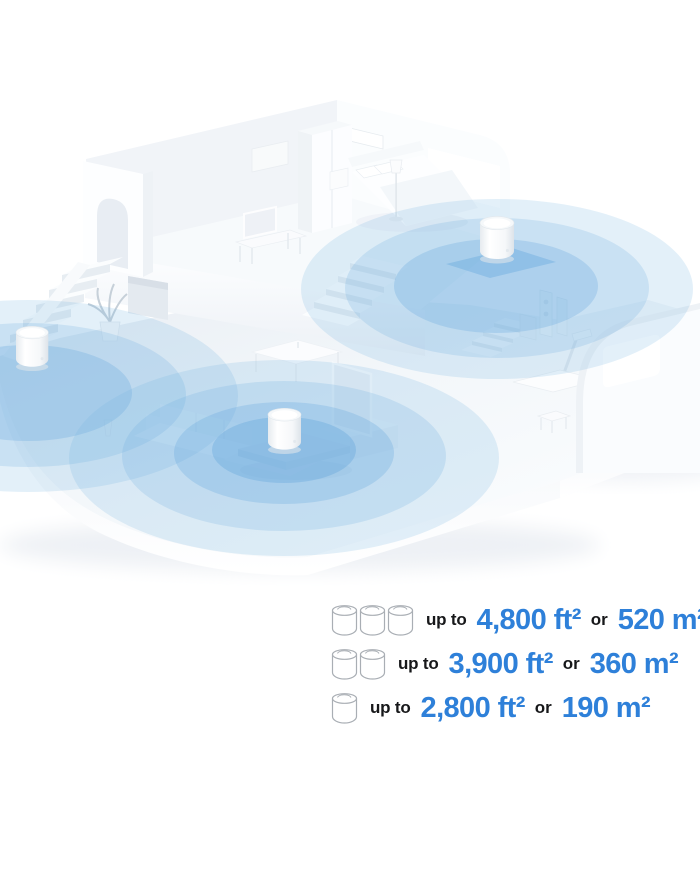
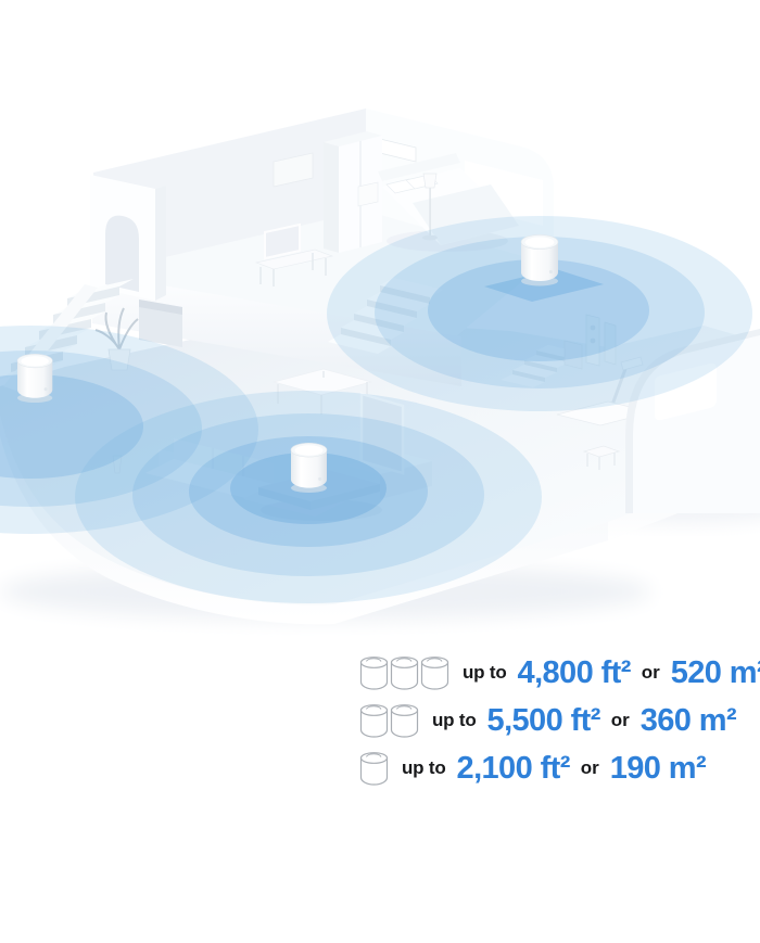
  up to
  4,800 ft²
  or
  520 m
  up to
- 3,900 ft²
+ 5,500 ft²
  or
  360 m²
  up to
- 2,800 ft²
+ 2,100 ft²
  or
  190 m²
